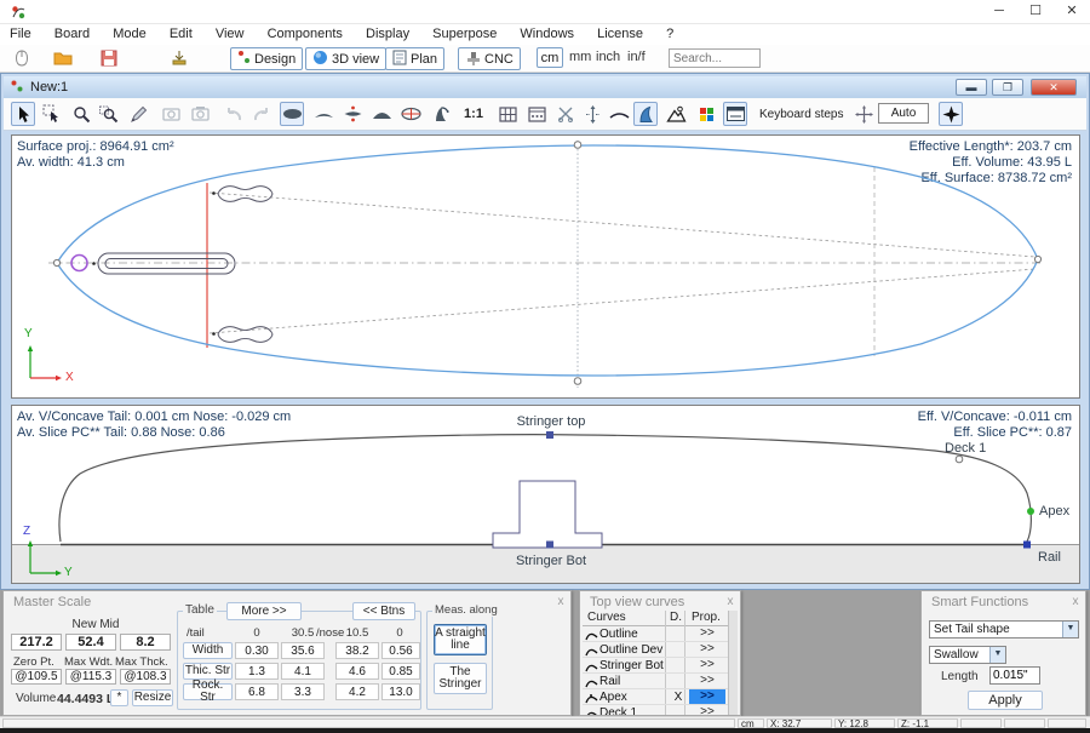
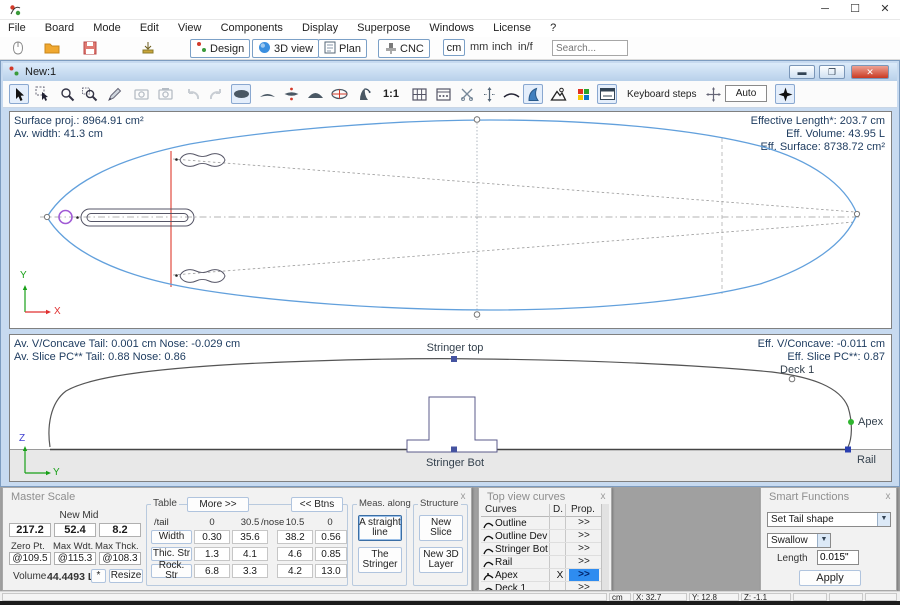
  ─
  ☐
  ✕
  File Board Mode Edit View Components Display Superpose Windows License ?
  Design
  3D view
  Plan
  CNC
  cm
  mm
  inch
  in/f
  Search...
  New:1
  ▬
  ❐
  ✕
  1:1
  Keyboard steps
  Auto
  Surface proj.: 8964.91 cm²
  Av. width: 41.3 cm
  Effective Length*: 203.7 cm
  Eff. Volume: 43.95 L
  ff. Surface: 8738.72 cm²
  Y
  X
  Av. V/Concave Tail: 0.001 cm Nose: -0.029 cm
  Av. Slice PC** Tail: 0.88 Nose: 0.86
  Eff. V/Concave: -0.011 cm
  Eff. Slice PC**: 0.87
  Stringer top
  Stringer Bot
  Deck 1
  Apex
  Rail
  Z
  Y
  Master Scale
  x
  New Mid
  217.2
  52.4
  8.2
  Zero Pt.
  Max Wdt.
  Max Thck.
  @109.5
  @115.3
  @108.3
  Volume
  44.4493
  *
  Resize
  Table
  More >>
  << Btns
  /tail
  0
  30.5
  /nose
  10.5
  0
  Width
  0.30
  35.6
  38.2
  0.56
  Thic. Str
  1.3
  4.1
  4.6
  0.85
  Rock. Str
  6.8
  3.3
  4.2
  13.0
  Meas. along
  A straight line
  The Stringer
+ Structure
+ New Slice
+ New 3D Layer
  Top view curves
  x
  Curves
  D.
  Prop.
  Outline
  >>
  Outline Dev
  >>
  Stringer Bot
  >>
  Rail
  >>
  Apex
  X
  >>
  Deck 1
  >>
  Smart Functions
  x
  Set Tail shape
  Swallow
  Length
  0.015"
  Apply
  cm
  X: 32.7
  Y: 12.8
  Z: -1.1
